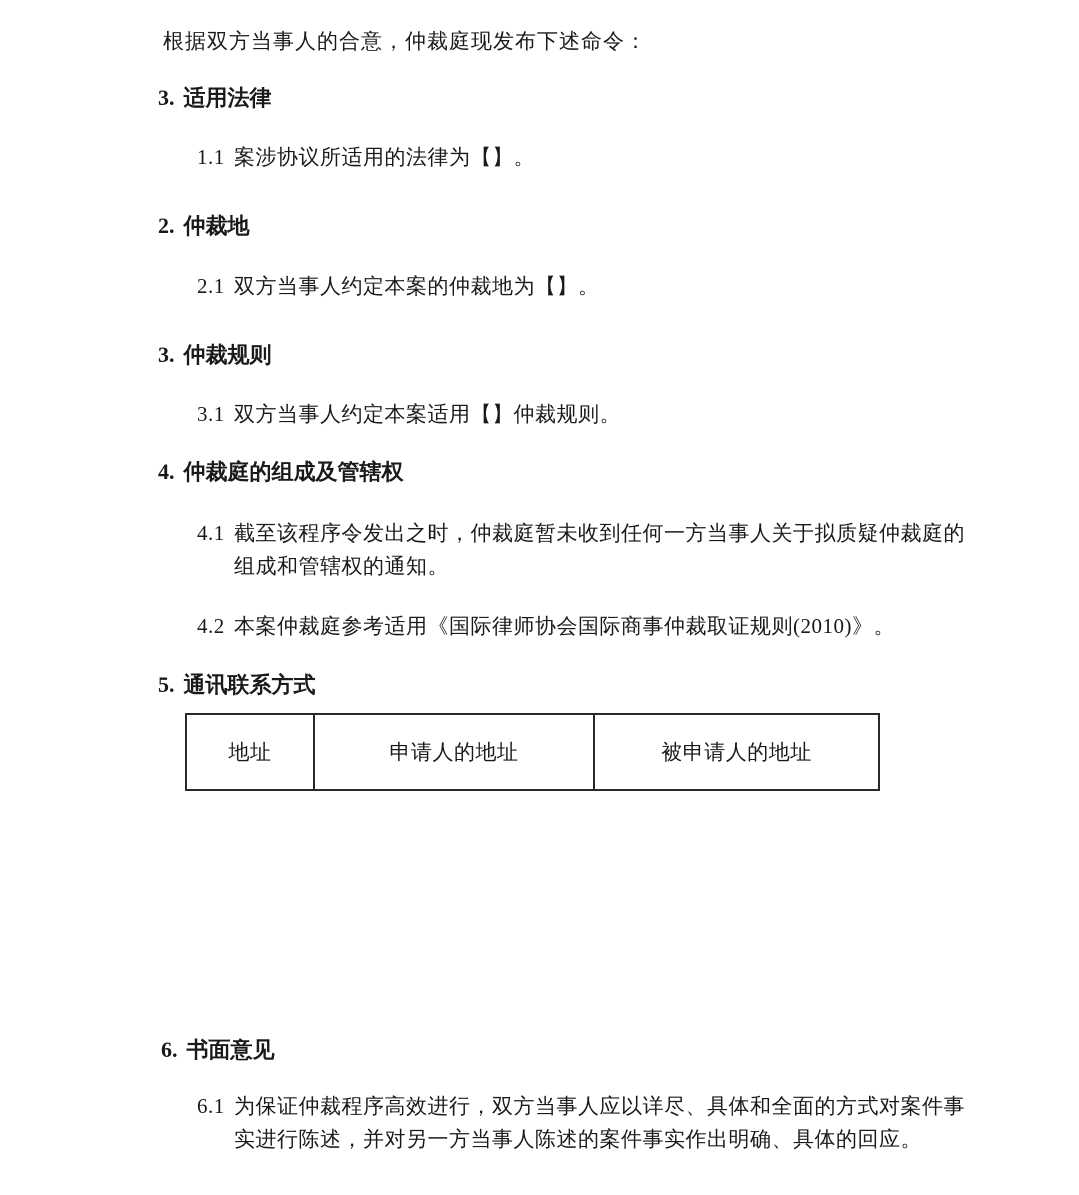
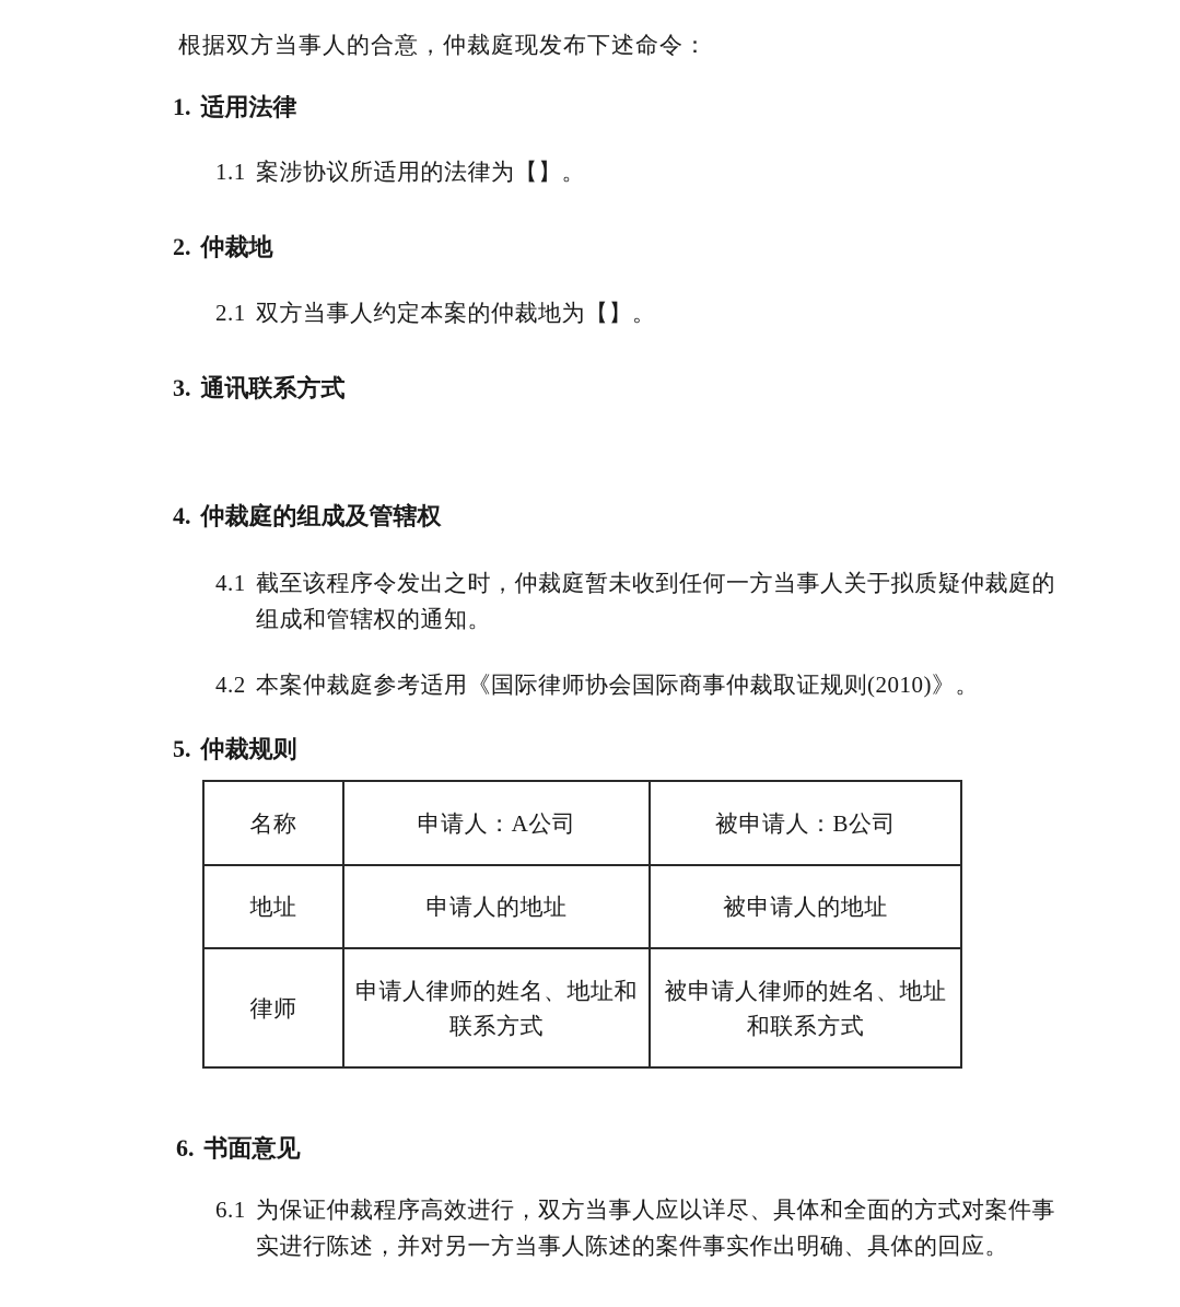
  根据双方当事人的合意，仲裁庭现发布下述命令：
- 3. 适用法律
+ 1. 适用法律
  1.1 案涉协议所适用的法律为【】。
  2. 仲裁地
  2.1 双方当事人约定本案的仲裁地为【】。
- 3. 仲裁规则
+ 3. 通讯联系方式
- 3.1 双方当事人约定本案适用【】仲裁规则。
  4. 仲裁庭的组成及管辖权
  4.1 截至该程序令发出之时，仲裁庭暂未收到任何一方当事人关于拟质疑仲裁庭的组成和管辖权的通知。
  4.2 本案仲裁庭参考适用《国际律师协会国际商事仲裁取证规则(2010)》。
- 5. 通讯联系方式
+ 5. 仲裁规则
+ 名称	申请人：A公司	被申请人：B公司
  地址	申请人的地址	被申请人的地址
+ 律师	申请人律师的姓名、地址和联系方式	被申请人律师的姓名、地址和联系方式
  6. 书面意见
  6.1 为保证仲裁程序高效进行，双方当事人应以详尽、具体和全面的方式对案件事实进行陈述，并对另一方当事人陈述的案件事实作出明确、具体的回应。
